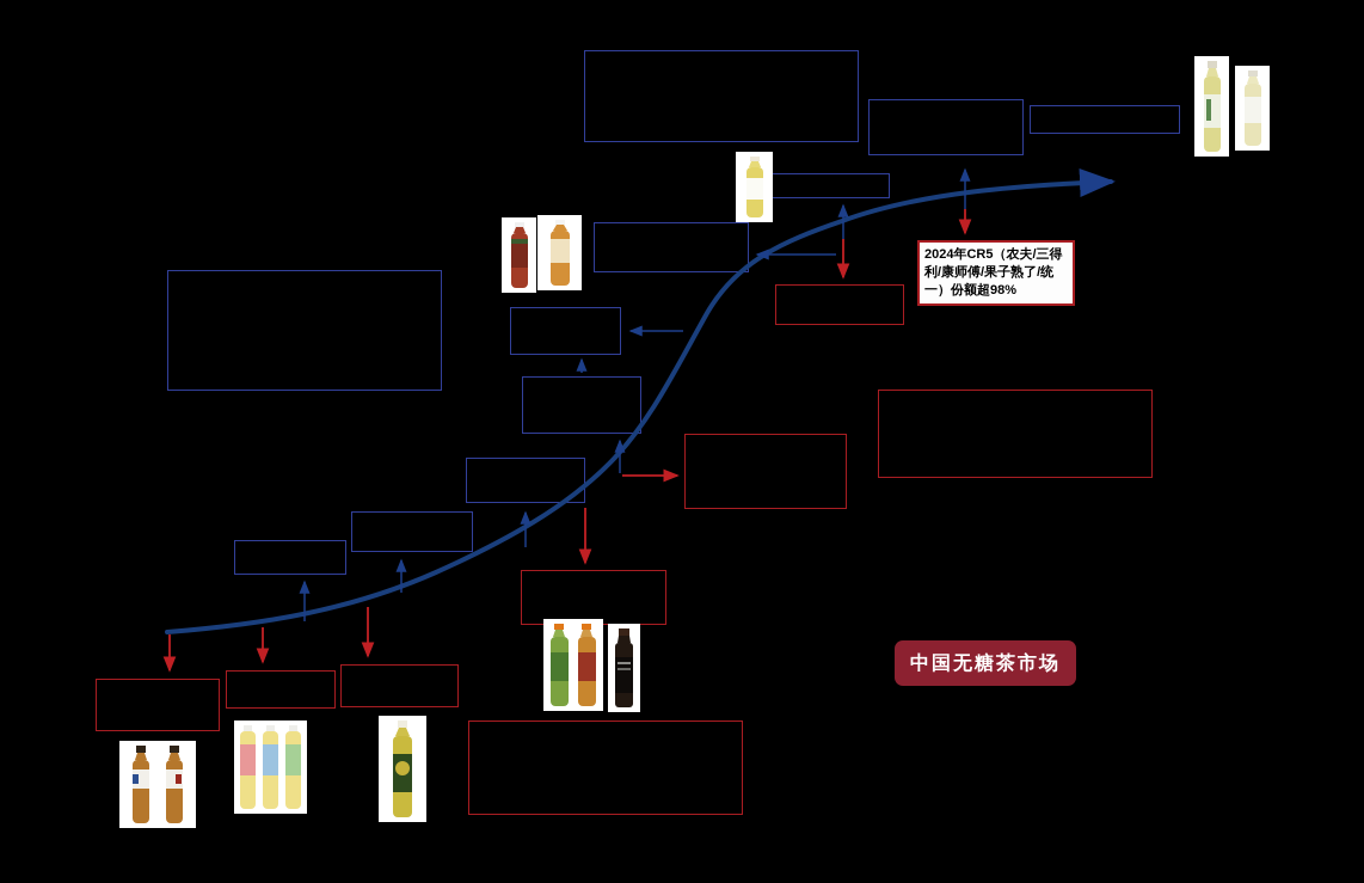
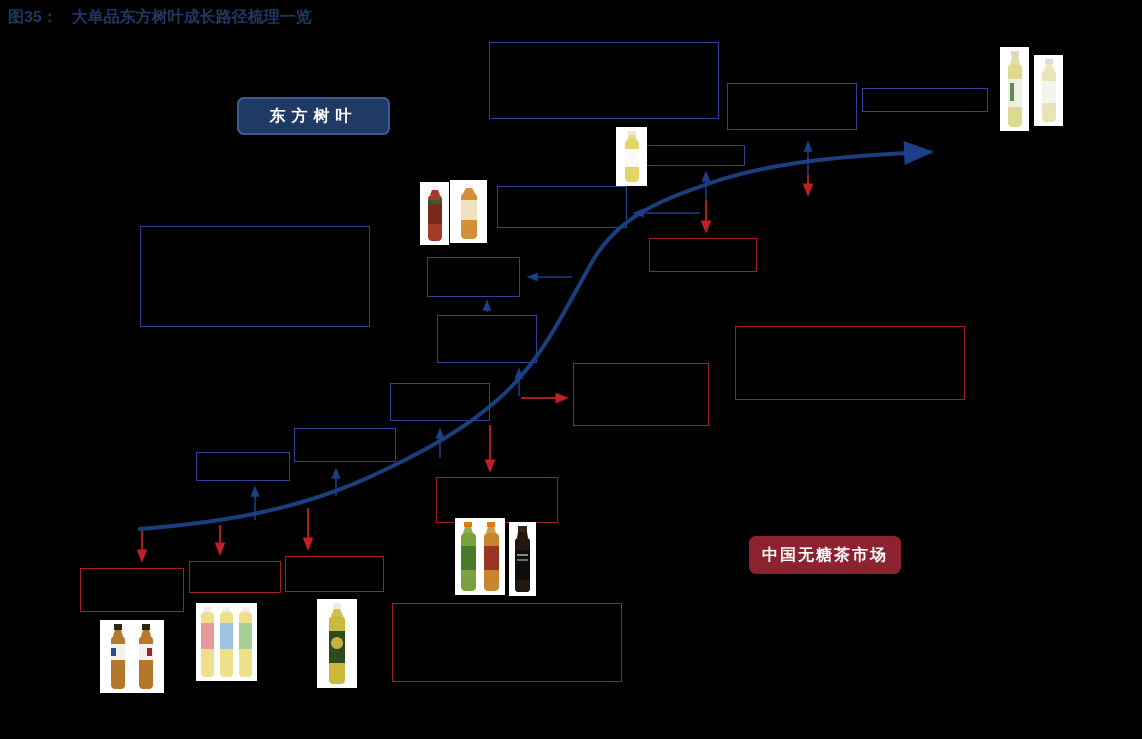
+ 图35：
+ 大单品东方树叶成长路径梳理一览
+ 东方树叶
  中国无糖茶市场
- 2024年CR5（农夫/三得利/康师傅/果子熟了/统一）份额超98%
